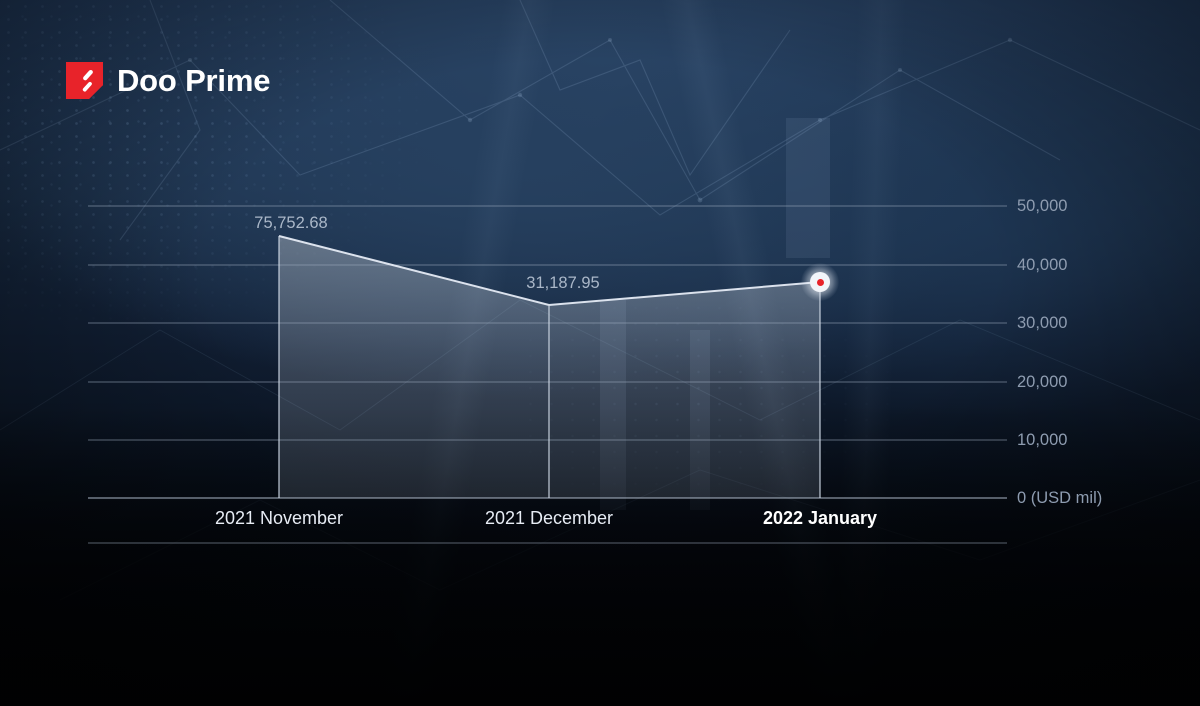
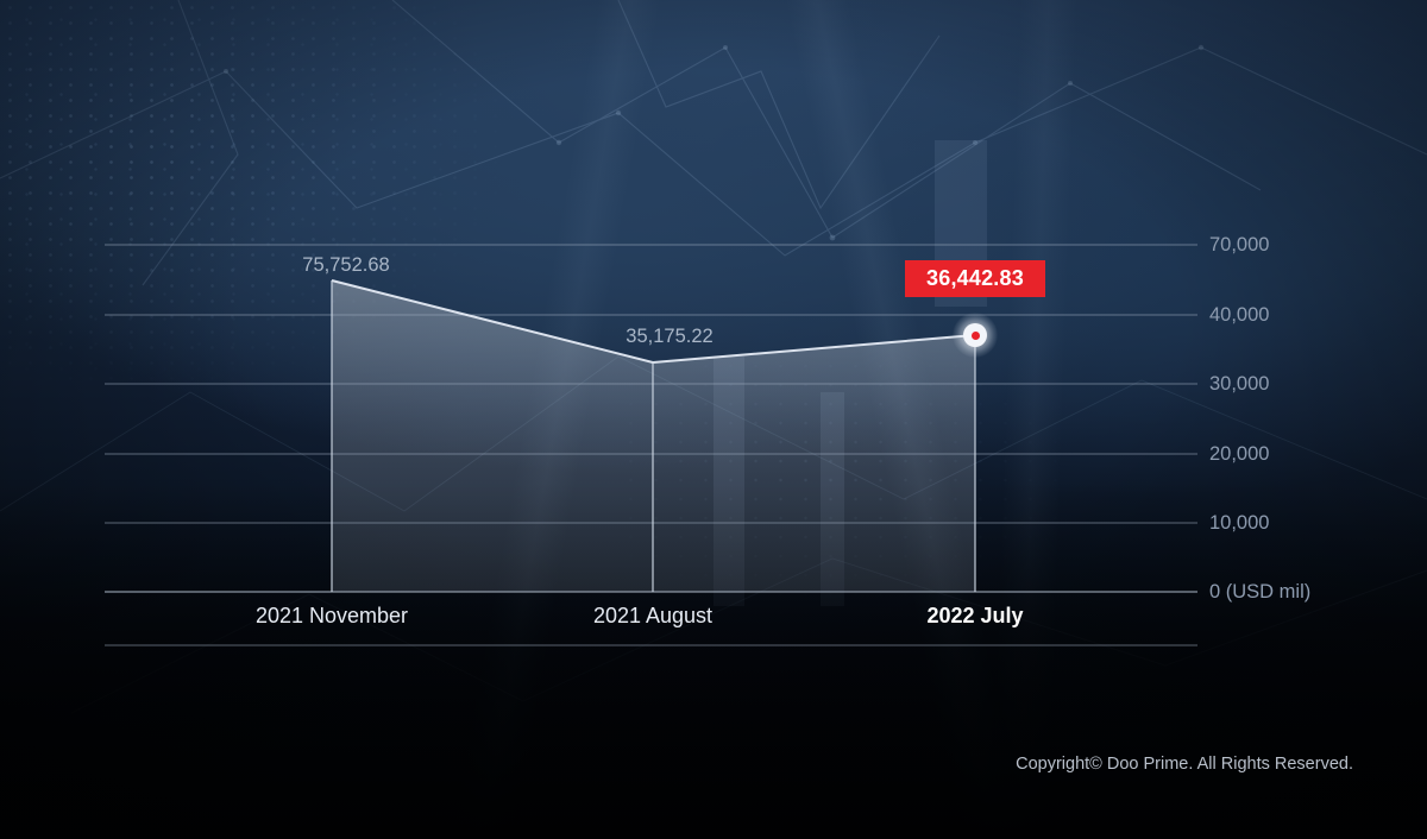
- Doo Prime
- 50,000
+ 70,000
  40,000
  30,000
  20,000
  10,000
  0 (USD mil)
  2021 November
- 2021 December
+ 2021 August
- 2022 January
+ 2022 July
  75,752.68
- 31,187.95
+ 35,175.22
+ 36,442.83
+ Copyright© Doo Prime. All Rights Reserved.
